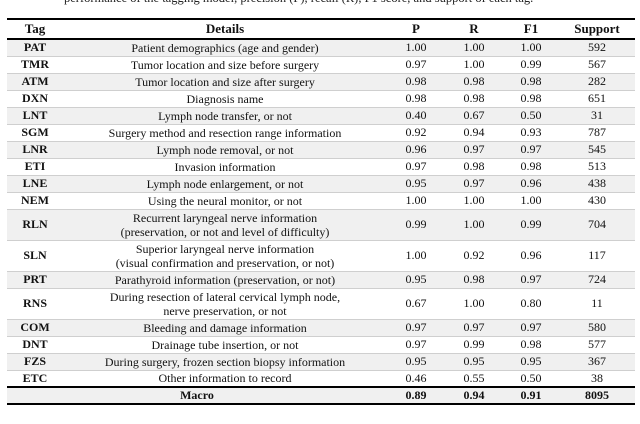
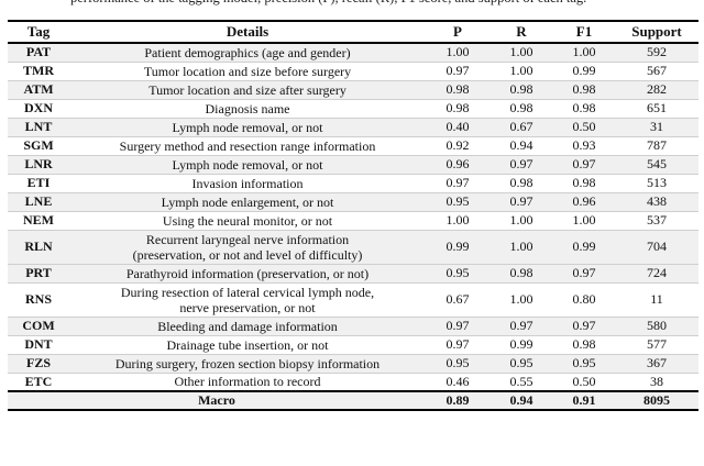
  Tag	Details	P	R	F1	Support
  PAT	Patient demographics (age and gender)	1.00	1.00	1.00	592
  TMR	Tumor location and size before surgery	0.97	1.00	0.99	567
  ATM	Tumor location and size after surgery	0.98	0.98	0.98	282
  DXN	Diagnosis name	0.98	0.98	0.98	651
- LNT	Lymph node transfer, or not	0.40	0.67	0.50	31
+ LNT	Lymph node removal, or not	0.40	0.67	0.50	31
  SGM	Surgery method and resection range information	0.92	0.94	0.93	787
  LNR	Lymph node removal, or not	0.96	0.97	0.97	545
  ETI	Invasion information	0.97	0.98	0.98	513
  LNE	Lymph node enlargement, or not	0.95	0.97	0.96	438
- NEM	Using the neural monitor, or not	1.00	1.00	1.00	430
+ NEM	Using the neural monitor, or not	1.00	1.00	1.00	537
  RLN	Recurrent laryngeal nerve information(preservation, or not and level of difficulty)	0.99	1.00	0.99	704
- SLN	Superior laryngeal nerve information(visual confirmation and preservation, or not)	1.00	0.92	0.96	117
  PRT	Parathyroid information (preservation, or not)	0.95	0.98	0.97	724
  RNS	During resection of lateral cervical lymph node,nerve preservation, or not	0.67	1.00	0.80	11
  COM	Bleeding and damage information	0.97	0.97	0.97	580
  DNT	Drainage tube insertion, or not	0.97	0.99	0.98	577
  FZS	During surgery, frozen section biopsy information	0.95	0.95	0.95	367
  ETC	Other information to record	0.46	0.55	0.50	38
  Macro	0.89	0.94	0.91	8095
